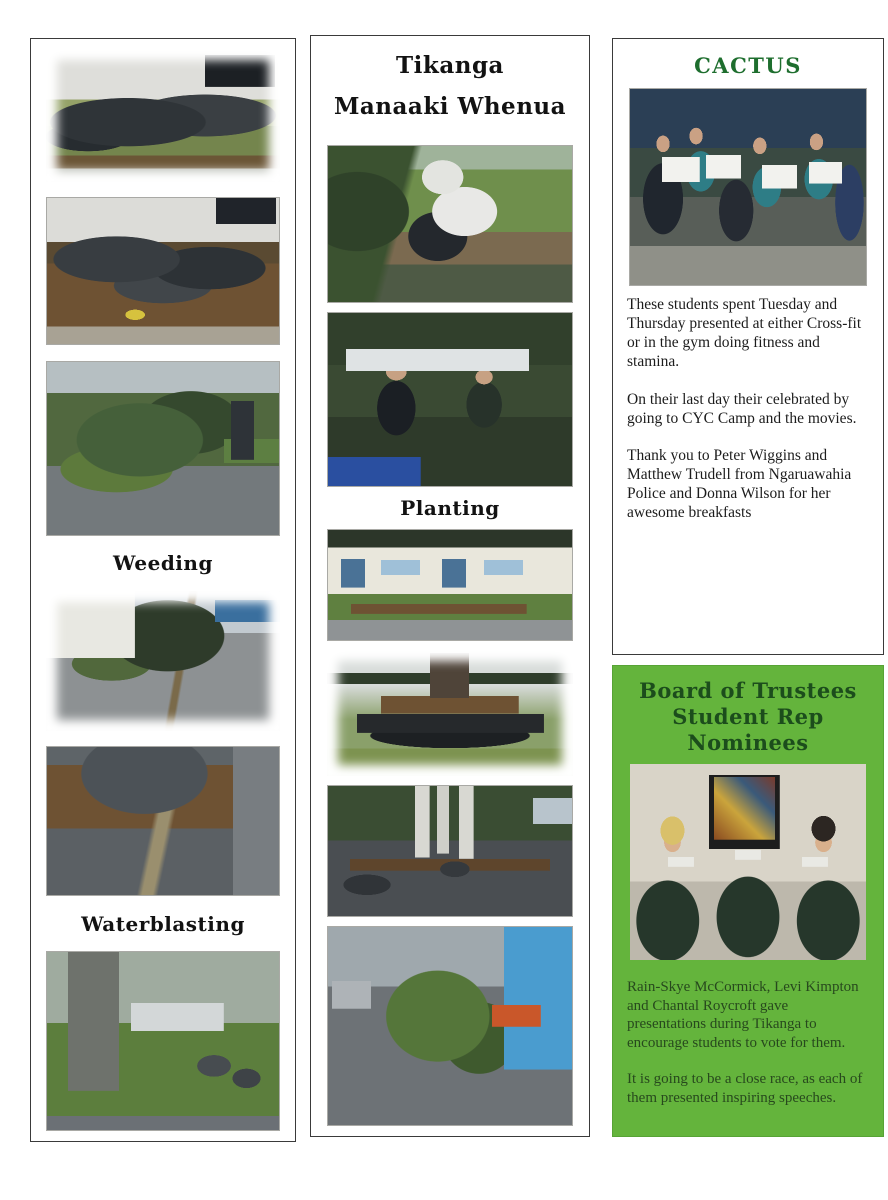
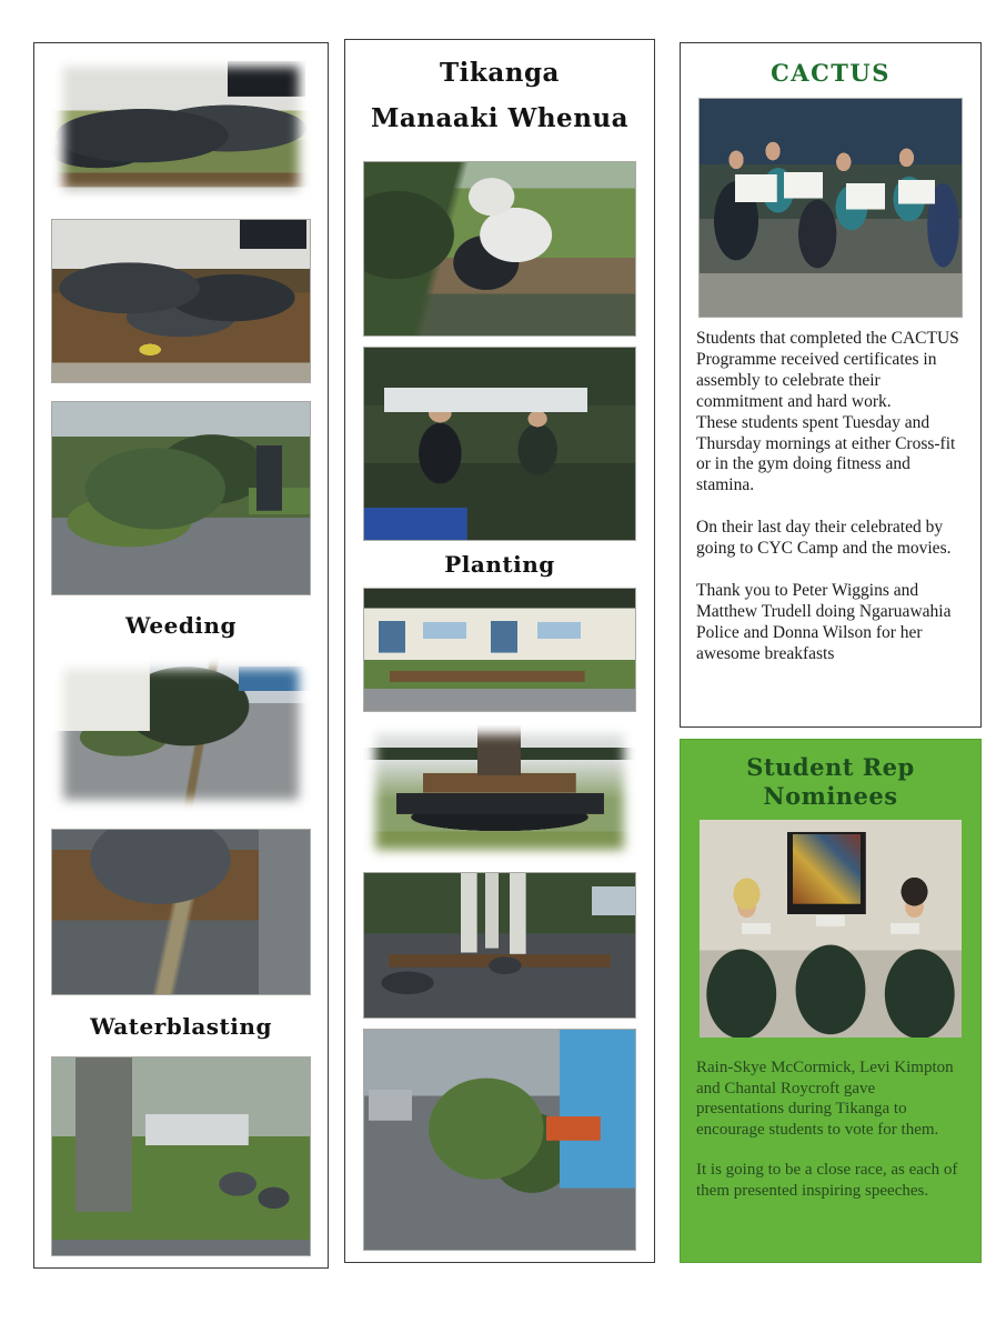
  Weeding
  Waterblasting
  Tikanga
  Manaaki Whenua
  Planting
  CACTUS
+ Students that completed the CACTUS Programme received certificates in assembly to celebrate their commitment and hard work.
- These students spent Tuesday and Thursday presented at either Cross-fit or in the gym doing fitness and stamina.
+ These students spent Tuesday and Thursday mornings at either Cross-fit or in the gym doing fitness and stamina.
  On their last day their celebrated by going to CYC Camp and the movies.
- Thank you to Peter Wiggins and Matthew Trudell from Ngaruawahia Police and Donna Wilson for her awesome breakfasts
+ Thank you to Peter Wiggins and Matthew Trudell doing Ngaruawahia Police and Donna Wilson for her awesome breakfasts
- Board of Trustees
  Student Rep
  Nominees
  Rain-Skye McCormick, Levi Kimpton and Chantal Roycroft gave presentations during Tikanga to encourage students to vote for them.
  It is going to be a close race, as each of them presented inspiring speeches.
